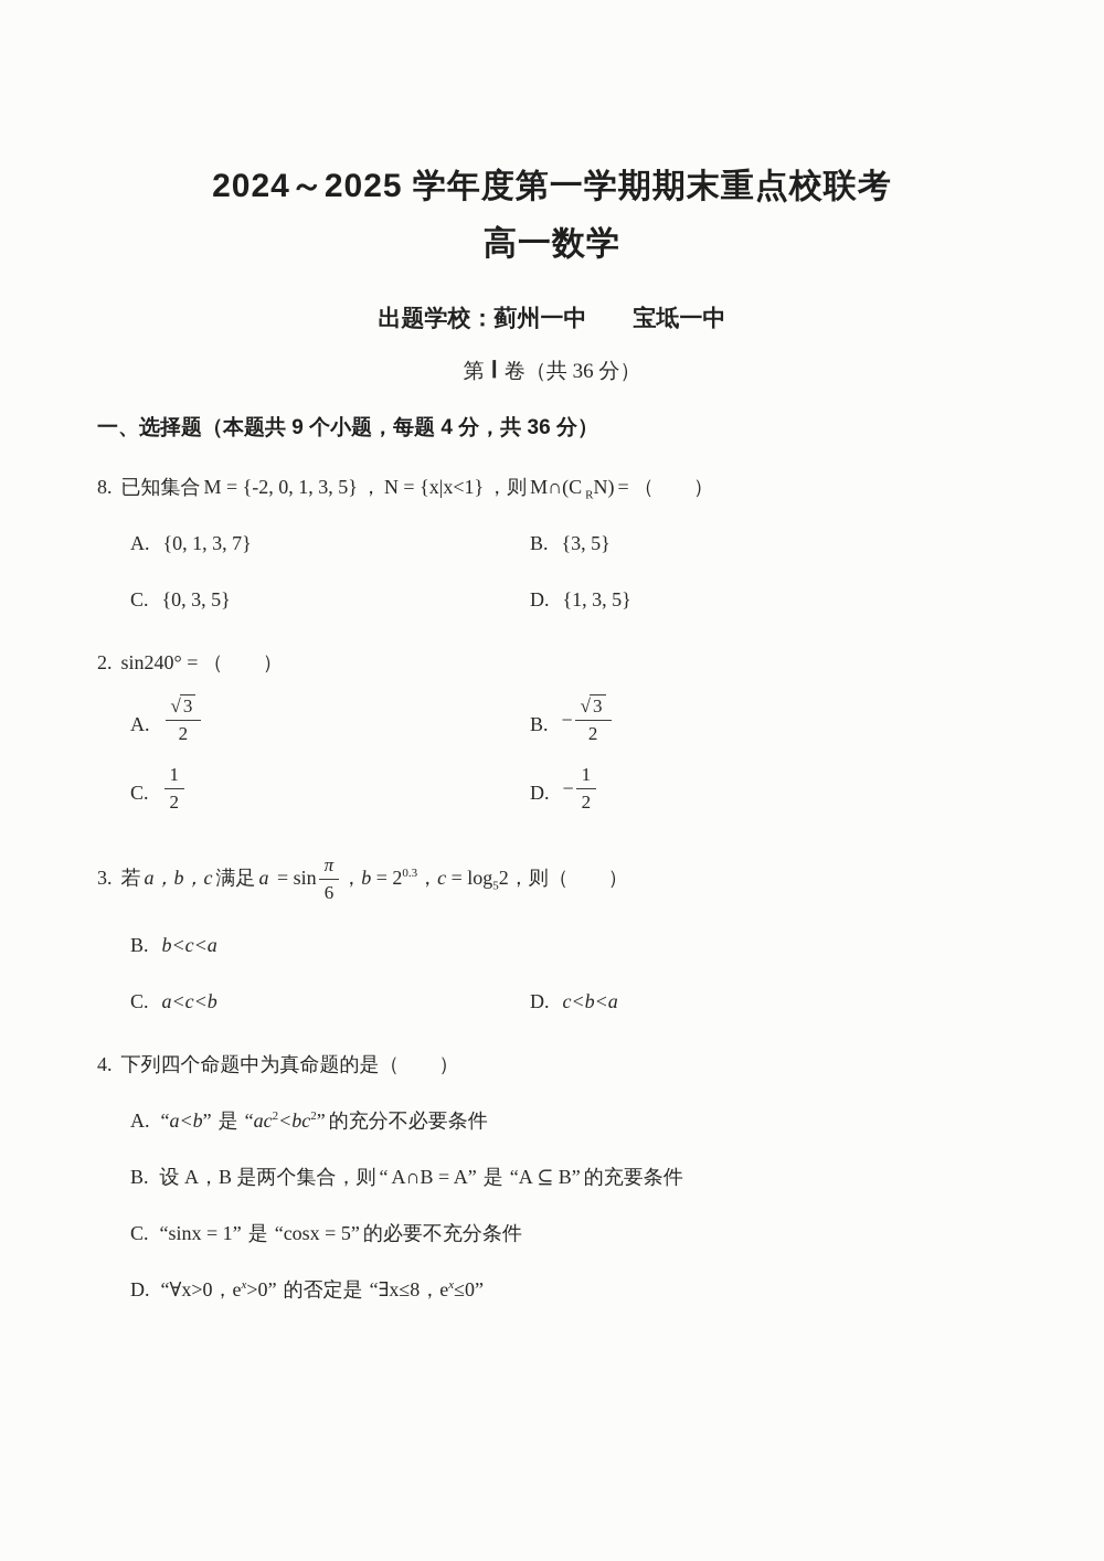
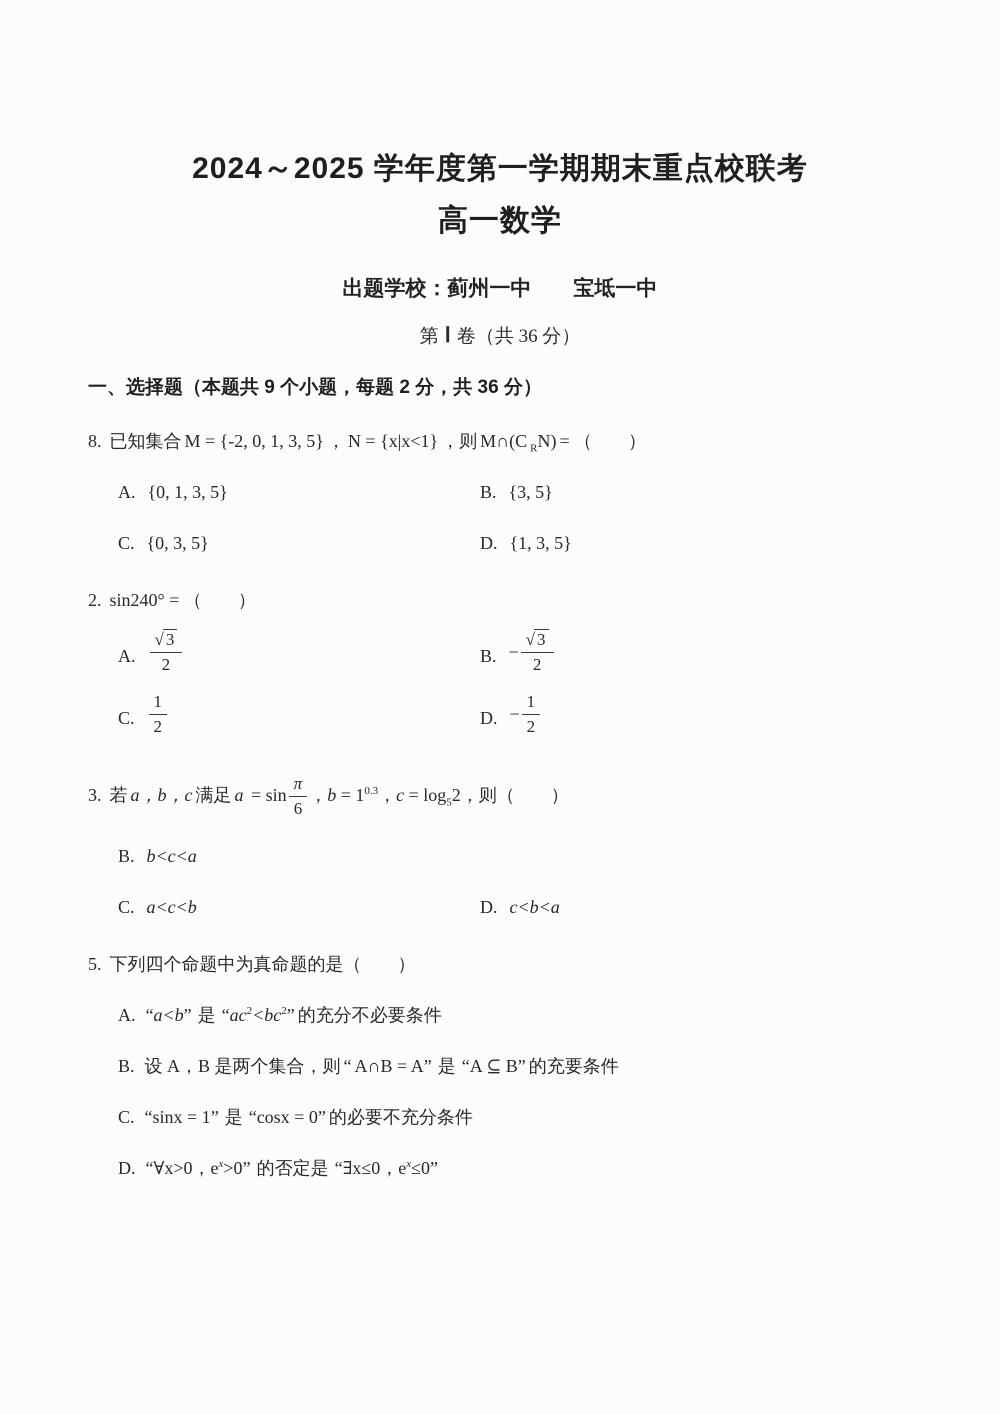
  2024～2025 学年度第一学期期末重点校联考
  高一数学
  出题学校：蓟州一中 宝坻一中
  第 Ⅰ 卷（共 36 分）
- 一、选择题（本题共 9 个小题，每题 4 分，共 36 分）
+ 一、选择题（本题共 9 个小题，每题 2 分，共 36 分）
  8. 已知集合 M = {-2, 0, 1, 3, 5} ， N = {x|x<1} ，则 M∩(C RN) = （ ）
- A. {0, 1, 3, 7}
+ A. {0, 1, 3, 5}
  B. {3, 5}
  C. {0, 3, 5}
  D. {1, 3, 5}
  2. sin240° = （ ）
  A.
  √3
  2
  B.
  −
  √3
  2
  C.
  1
  2
  D.
  −
  1
  2
  3. 若 a，b，c 满足 a = sin
  π
  6
- ，b = 20.3，c = log52，则（ ）
+ ，b = 10.3，c = log52，则（ ）
  B. b<c<a
  C. a<c<b
  D. c<b<a
- 4. 下列四个命题中为真命题的是（ ）
+ 5. 下列四个命题中为真命题的是（ ）
  A. “a<b” 是 “ac2<bc2” 的充分不必要条件
  B. 设 A，B 是两个集合，则 “ A∩B = A” 是 “A ⊆ B” 的充要条件
- C. “sinx = 1” 是 “cosx = 5” 的必要不充分条件
+ C. “sinx = 1” 是 “cosx = 0” 的必要不充分条件
- D. “∀x>0，ex>0” 的否定是 “∃x≤8，ex≤0”
+ D. “∀x>0，ex>0” 的否定是 “∃x≤0，ex≤0”
